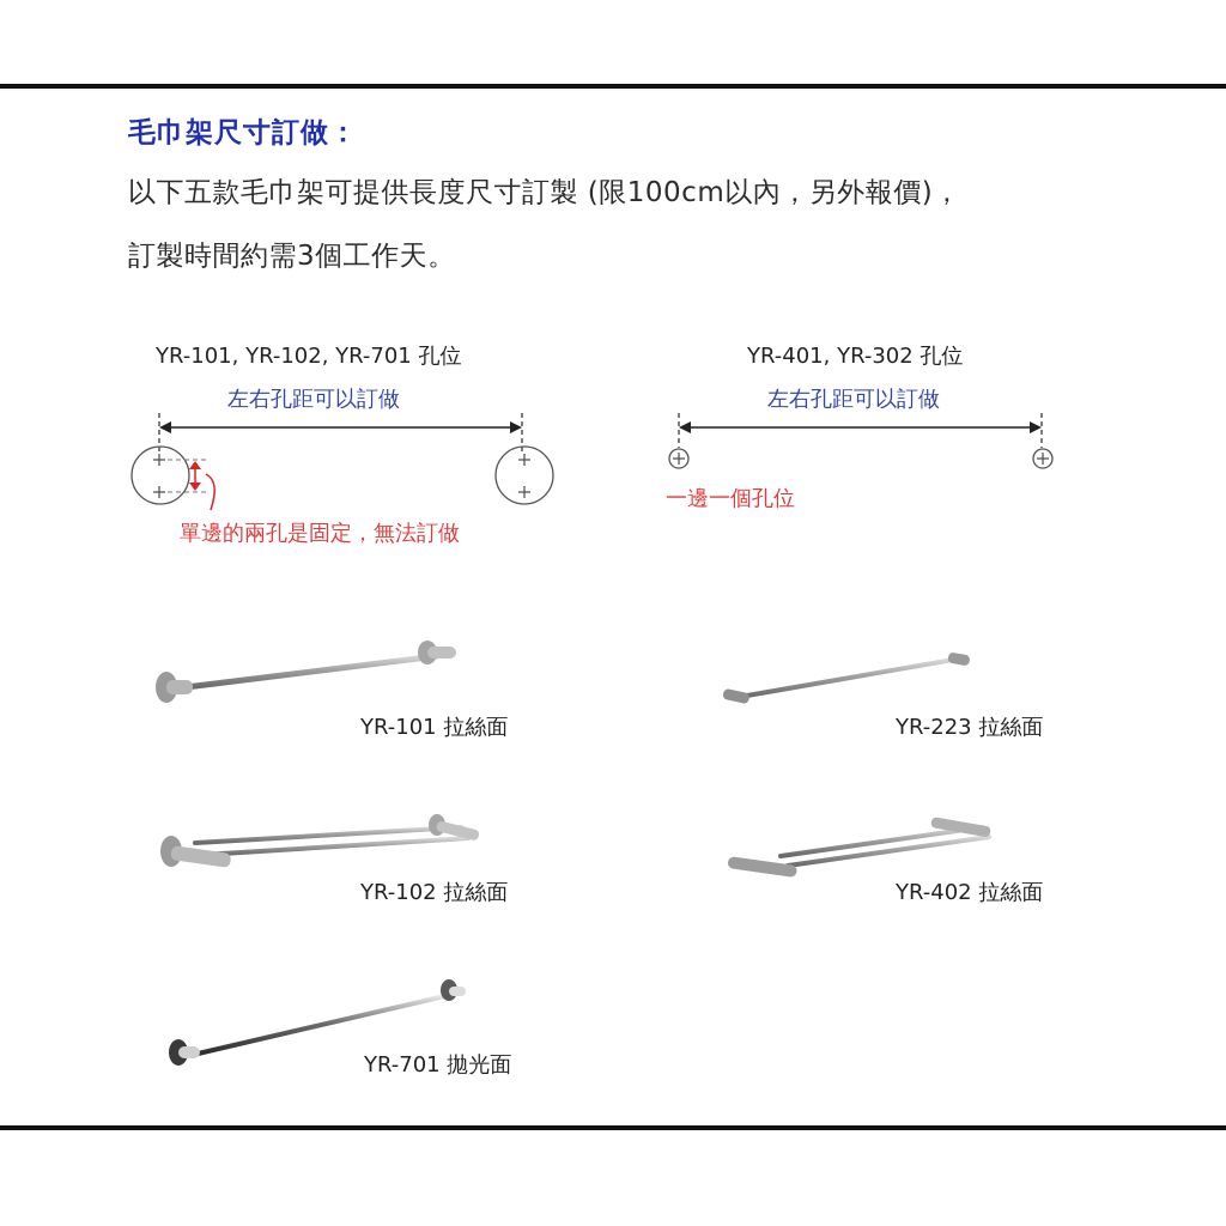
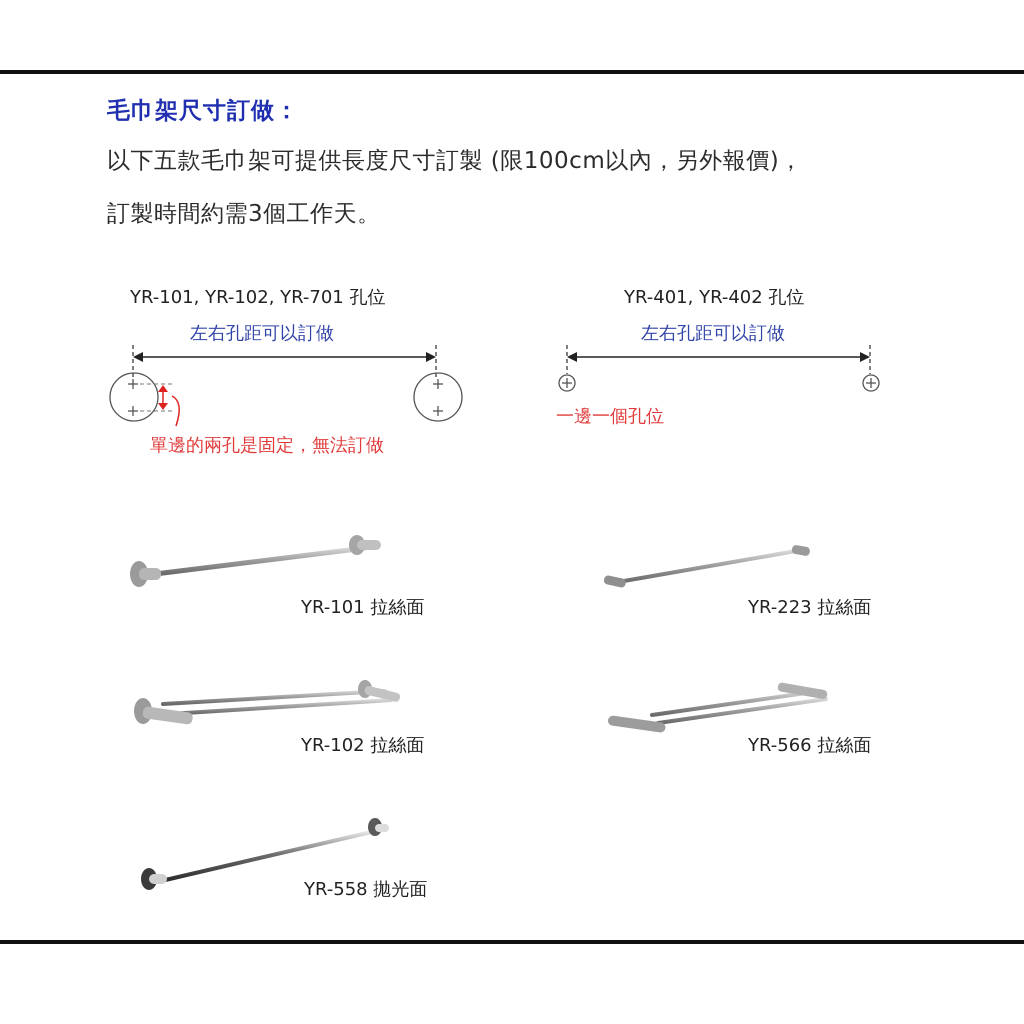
  毛巾架尺寸訂做：
  以下五款毛巾架可提供長度尺寸訂製 (限100cm以內，另外報價)，
  訂製時間約需3個工作天。
  YR-101, YR-102, YR-701 孔位
  左右孔距可以訂做
  單邊的兩孔是固定，無法訂做
- YR-401, YR-302 孔位
+ YR-401, YR-402 孔位
  左右孔距可以訂做
  一邊一個孔位
  YR-101 拉絲面
  YR-223 拉絲面
  YR-102 拉絲面
- YR-402 拉絲面
+ YR-566 拉絲面
- YR-701 拋光面
+ YR-558 拋光面
